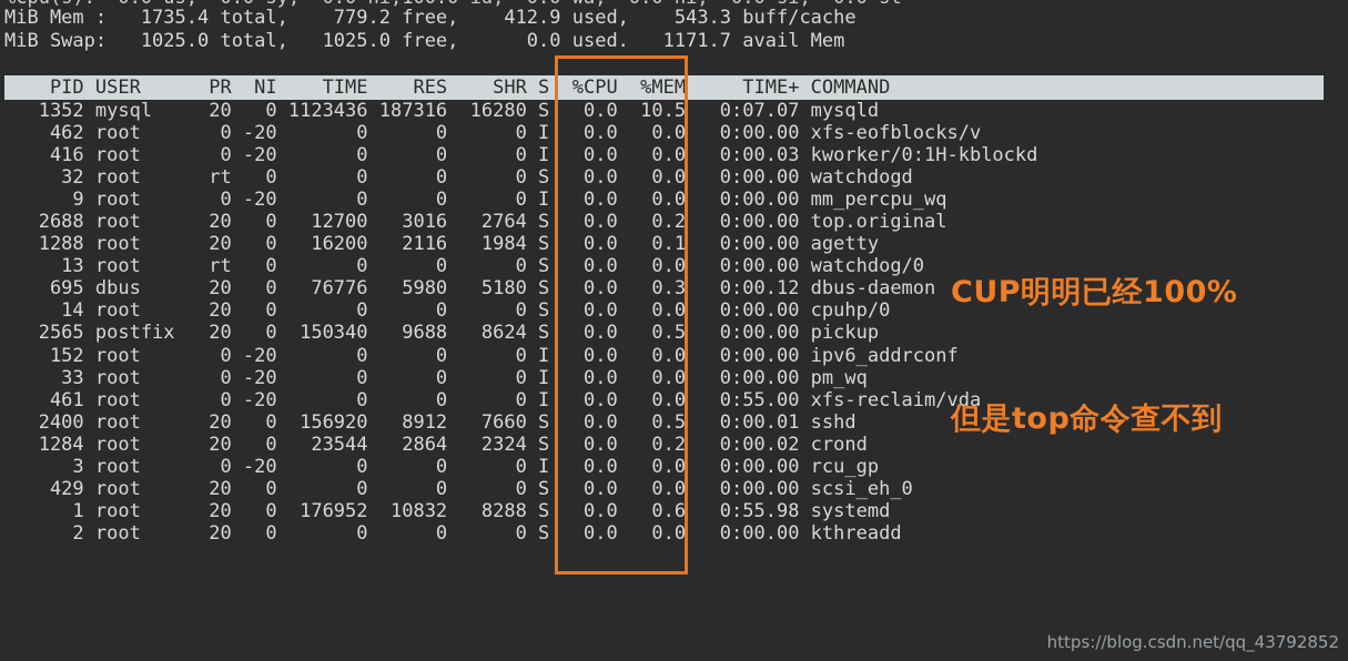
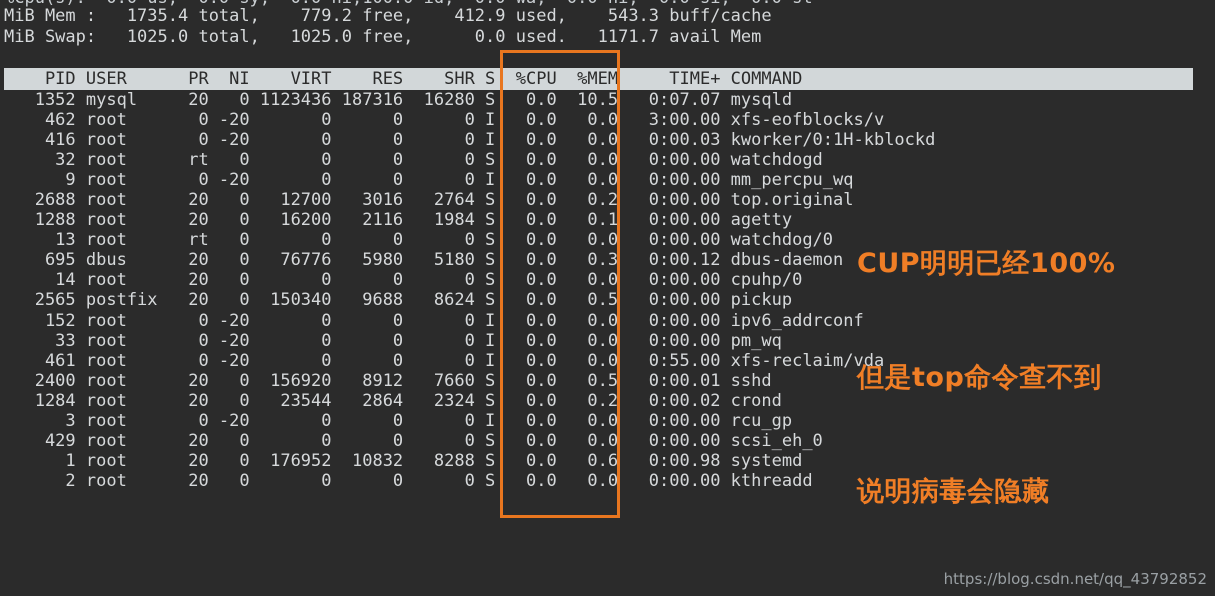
  MiB Mem : 1735.4 total, 779.2 free, 412.9 used, 543.3 buff/cache
  MiB Swap: 1025.0 total, 1025.0 free, 0.0 used. 1171.7 avail Mem
- PID USER PR NI TIME RES SHR S %CPU %MEM TIME+ COMMAND
+ PID USER PR NI VIRT RES SHR S %CPU %MEM TIME+ COMMAND
  1352 mysql 20 0 1123436 187316 16280 S 0.0 10.5 0:07.07 mysqld
- 462 root 0 -20 0 0 0 I 0.0 0.0 0:00.00 xfs-eofblocks/v
+ 462 root 0 -20 0 0 0 I 0.0 0.0 3:00.00 xfs-eofblocks/v
  416 root 0 -20 0 0 0 I 0.0 0.0 0:00.03 kworker/0:1H-kblockd
  32 root rt 0 0 0 0 S 0.0 0.0 0:00.00 watchdogd
  9 root 0 -20 0 0 0 I 0.0 0.0 0:00.00 mm_percpu_wq
  2688 root 20 0 12700 3016 2764 S 0.0 0.2 0:00.00 top.original
  1288 root 20 0 16200 2116 1984 S 0.0 0.1 0:00.00 agetty
  13 root rt 0 0 0 0 S 0.0 0.0 0:00.00 watchdog/0
  695 dbus 20 0 76776 5980 5180 S 0.0 0.3 0:00.12 dbus-daemon
  14 root 20 0 0 0 0 S 0.0 0.0 0:00.00 cpuhp/0
  2565 postfix 20 0 150340 9688 8624 S 0.0 0.5 0:00.00 pickup
  152 root 0 -20 0 0 0 I 0.0 0.0 0:00.00 ipv6_addrconf
  33 root 0 -20 0 0 0 I 0.0 0.0 0:00.00 pm_wq
  461 root 0 -20 0 0 0 I 0.0 0.0 0:55.00 xfs-reclaim/vda
  2400 root 20 0 156920 8912 7660 S 0.0 0.5 0:00.01 sshd
  1284 root 20 0 23544 2864 2324 S 0.0 0.2 0:00.02 crond
  3 root 0 -20 0 0 0 I 0.0 0.0 0:00.00 rcu_gp
  429 root 20 0 0 0 0 S 0.0 0.0 0:00.00 scsi_eh_0
- 1 root 20 0 176952 10832 8288 S 0.0 0.6 0:55.98 systemd
+ 1 root 20 0 176952 10832 8288 S 0.0 0.6 0:00.98 systemd
  2 root 20 0 0 0 0 S 0.0 0.0 0:00.00 kthreadd
  CUP明明已经100%
  但是top命令查不到
+ 说明病毒会隐藏
  https://blog.csdn.net/qq_43792852
